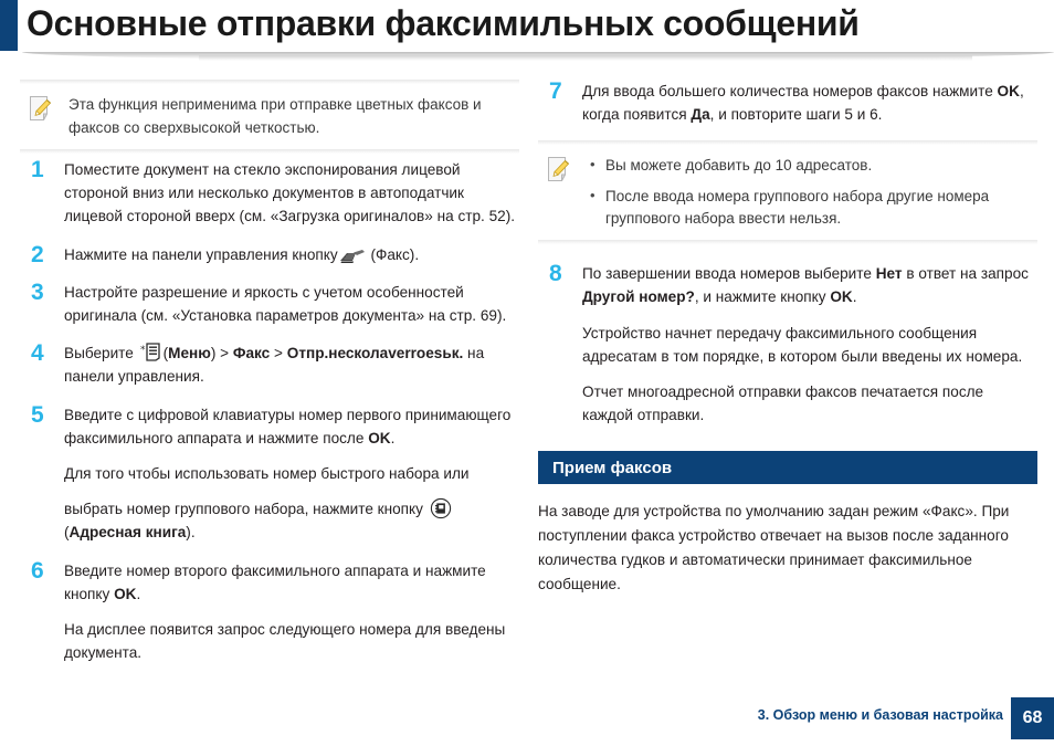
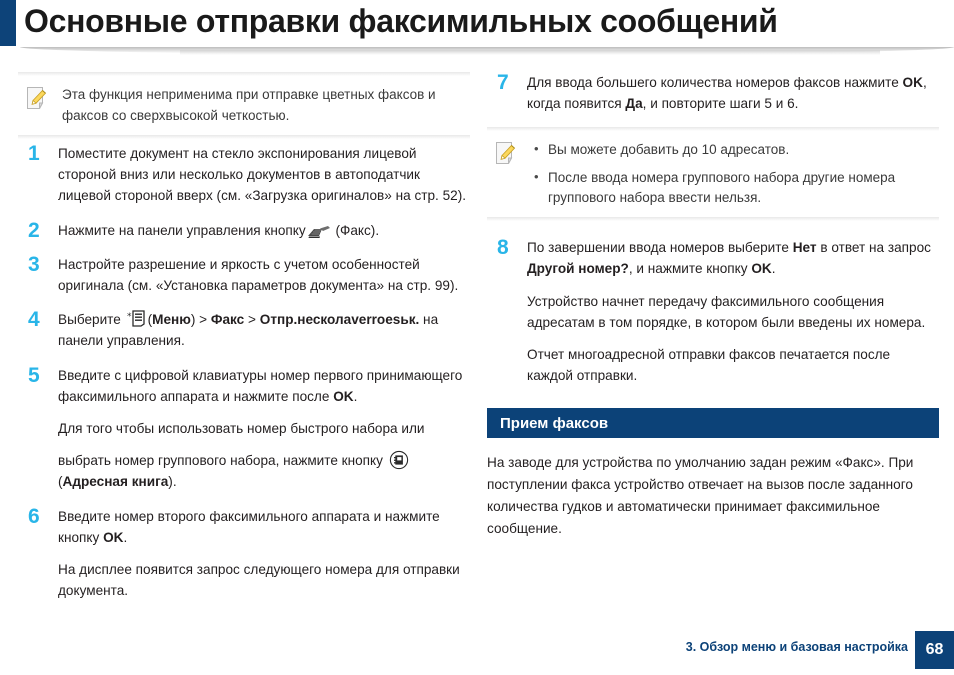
  Основные отправки факсимильных сообщений
  Эта функция неприменима при отправке цветных факсов и факсов со сверхвысокой четкостью.
  1
  Поместите документ на стекло экспонирования лицевой стороной вниз или несколько документов в автоподатчик лицевой стороной вверх (см. «Загрузка оригиналов» на стр. 52).
  2
  Нажмите на панели управления кнопку (Факс).
  3
- Настройте разрешение и яркость с учетом особенностей оригинала (см. «Установка параметров документа» на стр. 69).
+ Настройте разрешение и яркость с учетом особенностей оригинала (см. «Установка параметров документа» на стр. 99).
  4
  Выберите
  *
  (Меню) > Факс > Отпр.несколaverroesьк. на панели управления.
  5
  Введите с цифровой клавиатуры номер первого принимающего факсимильного аппарата и нажмите после OK.
  Для того чтобы использовать номер быстрого набора или
  выбрать номер группового набора, нажмите кнопку (Адресная книга).
  6
  Введите номер второго факсимильного аппарата и нажмите кнопку OK.
- На дисплее появится запрос следующего номера для введены документа.
+ На дисплее появится запрос следующего номера для отправки документа.
  7
  Для ввода большего количества номеров факсов нажмите OK, когда появится Да, и повторите шаги 5 и 6.
  Вы можете добавить до 10 адресатов.
  После ввода номера группового набора другие номера группового набора ввести нельзя.
  8
  По завершении ввода номеров выберите Нет в ответ на запрос Другой номер?, и нажмите кнопку OK.
  Устройство начнет передачу факсимильного сообщения адресатам в том порядке, в котором были введены их номера.
  Отчет многоадресной отправки факсов печатается после каждой отправки.
  Прием факсов
  На заводе для устройства по умолчанию задан режим «Факс». При поступлении факса устройство отвечает на вызов после заданного количества гудков и автоматически принимает факсимильное сообщение.
  3. Обзор меню и базовая настройка
  68
